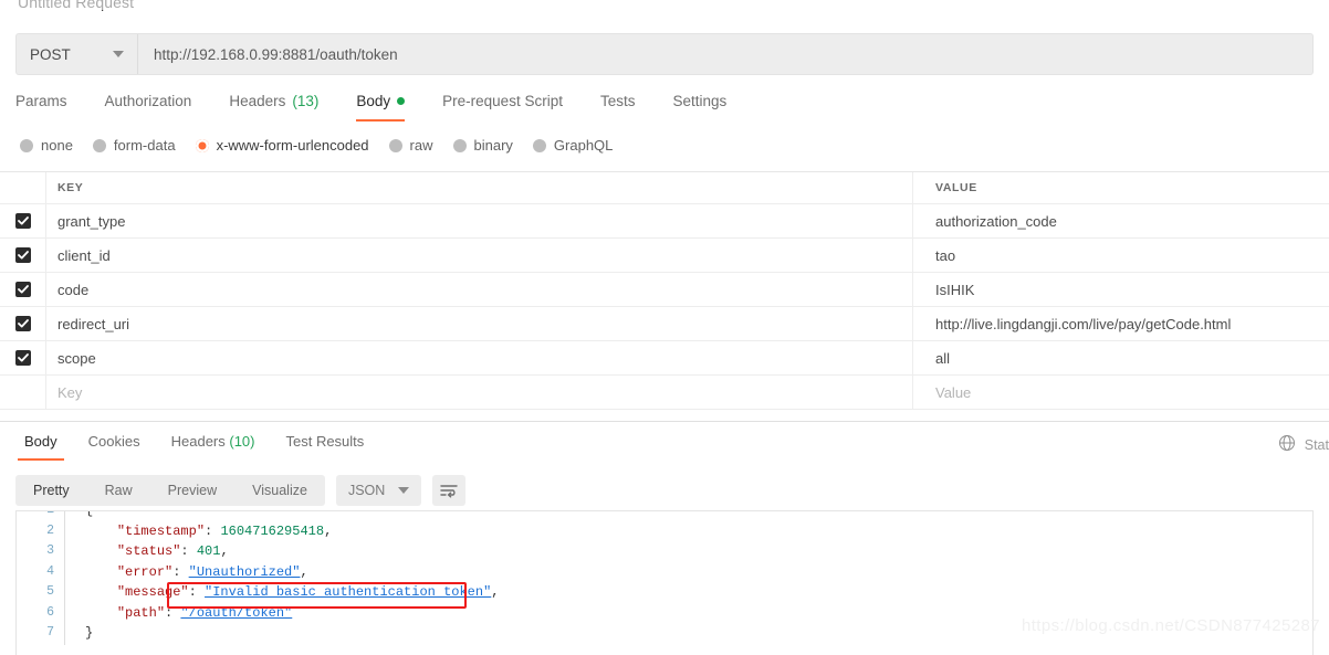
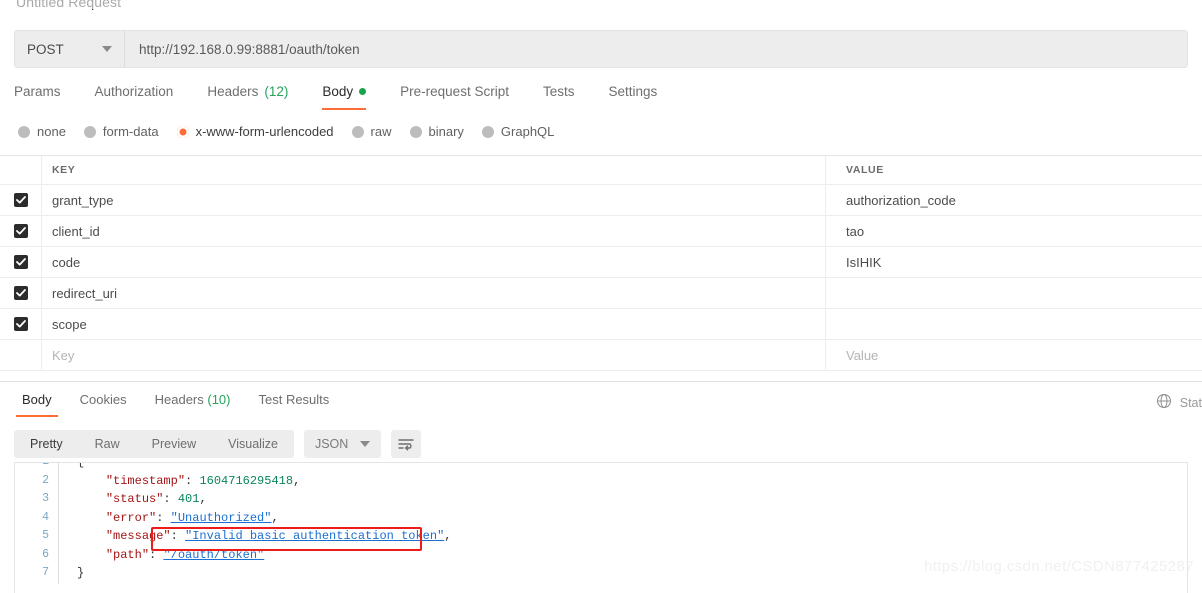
  Untitled Request
  POST
  http://192.168.0.99:8881/oauth/token
  Params
  Authorization
  Headers
- (13)
+ (12)
  Body
  Pre-request Script
  Tests
  Settings
  none
  form-data
  x-www-form-urlencoded
  raw
  binary
  GraphQL
  KEY
  VALUE
  grant_type
  authorization_code
  client_id
  tao
  code
  IsIHIK
  redirect_uri
- http://live.lingdangji.com/live/pay/getCode.html
  scope
- all
  Key
  Value
  Body
  Cookies
  Headers (10)
  Test Results
  Stat
  Pretty
  Raw
  Preview
  Visualize
  JSON
  2
  3
  4
  5
  6
  7
  "timestamp": 1604716295418,
  "status": 401,
  "error": "Unauthorized",
  "message": "Invalid basic authentication token",
  "path": "/oauth/token"
  }
  https://blog.csdn.net/CSDN877425287
